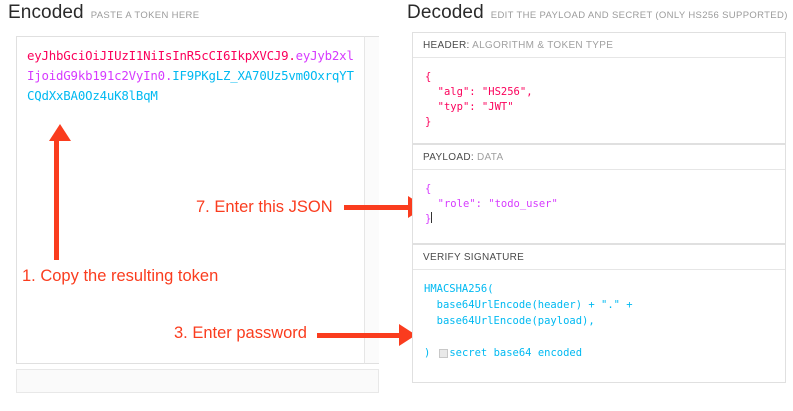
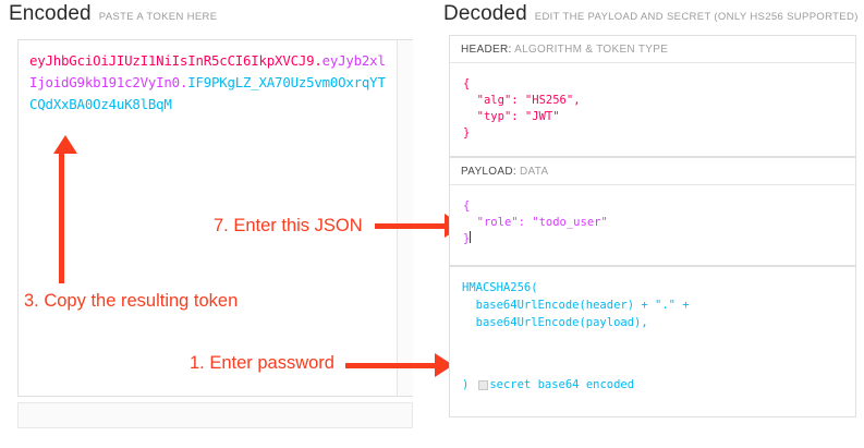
  Encoded
  PASTE A TOKEN HERE
  eyJhbGciOiJIUzI1NiIsInR5cCI6IkpXVCJ9.eyJyb2xlIjoidG9kb191c2VyIn0.IF9PKgLZ_XA70Uz5vm0OxrqYTCQdXxBA0Oz4uK8lBqM
- 1. Copy the resulting token
+ 3. Copy the resulting token
  7. Enter this JSON
- 3. Enter password
+ 1. Enter password
  Decoded
  EDIT THE PAYLOAD AND SECRET (ONLY HS256 SUPPORTED)
  HEADER: ALGORITHM & TOKEN TYPE
  { "alg": "HS256", "typ": "JWT" }
  PAYLOAD: DATA
  { "role": "todo_user" }
- VERIFY SIGNATURE
  HMACSHA256( base64UrlEncode(header) + "." + base64UrlEncode(payload),
  )
  secret base64 encoded
